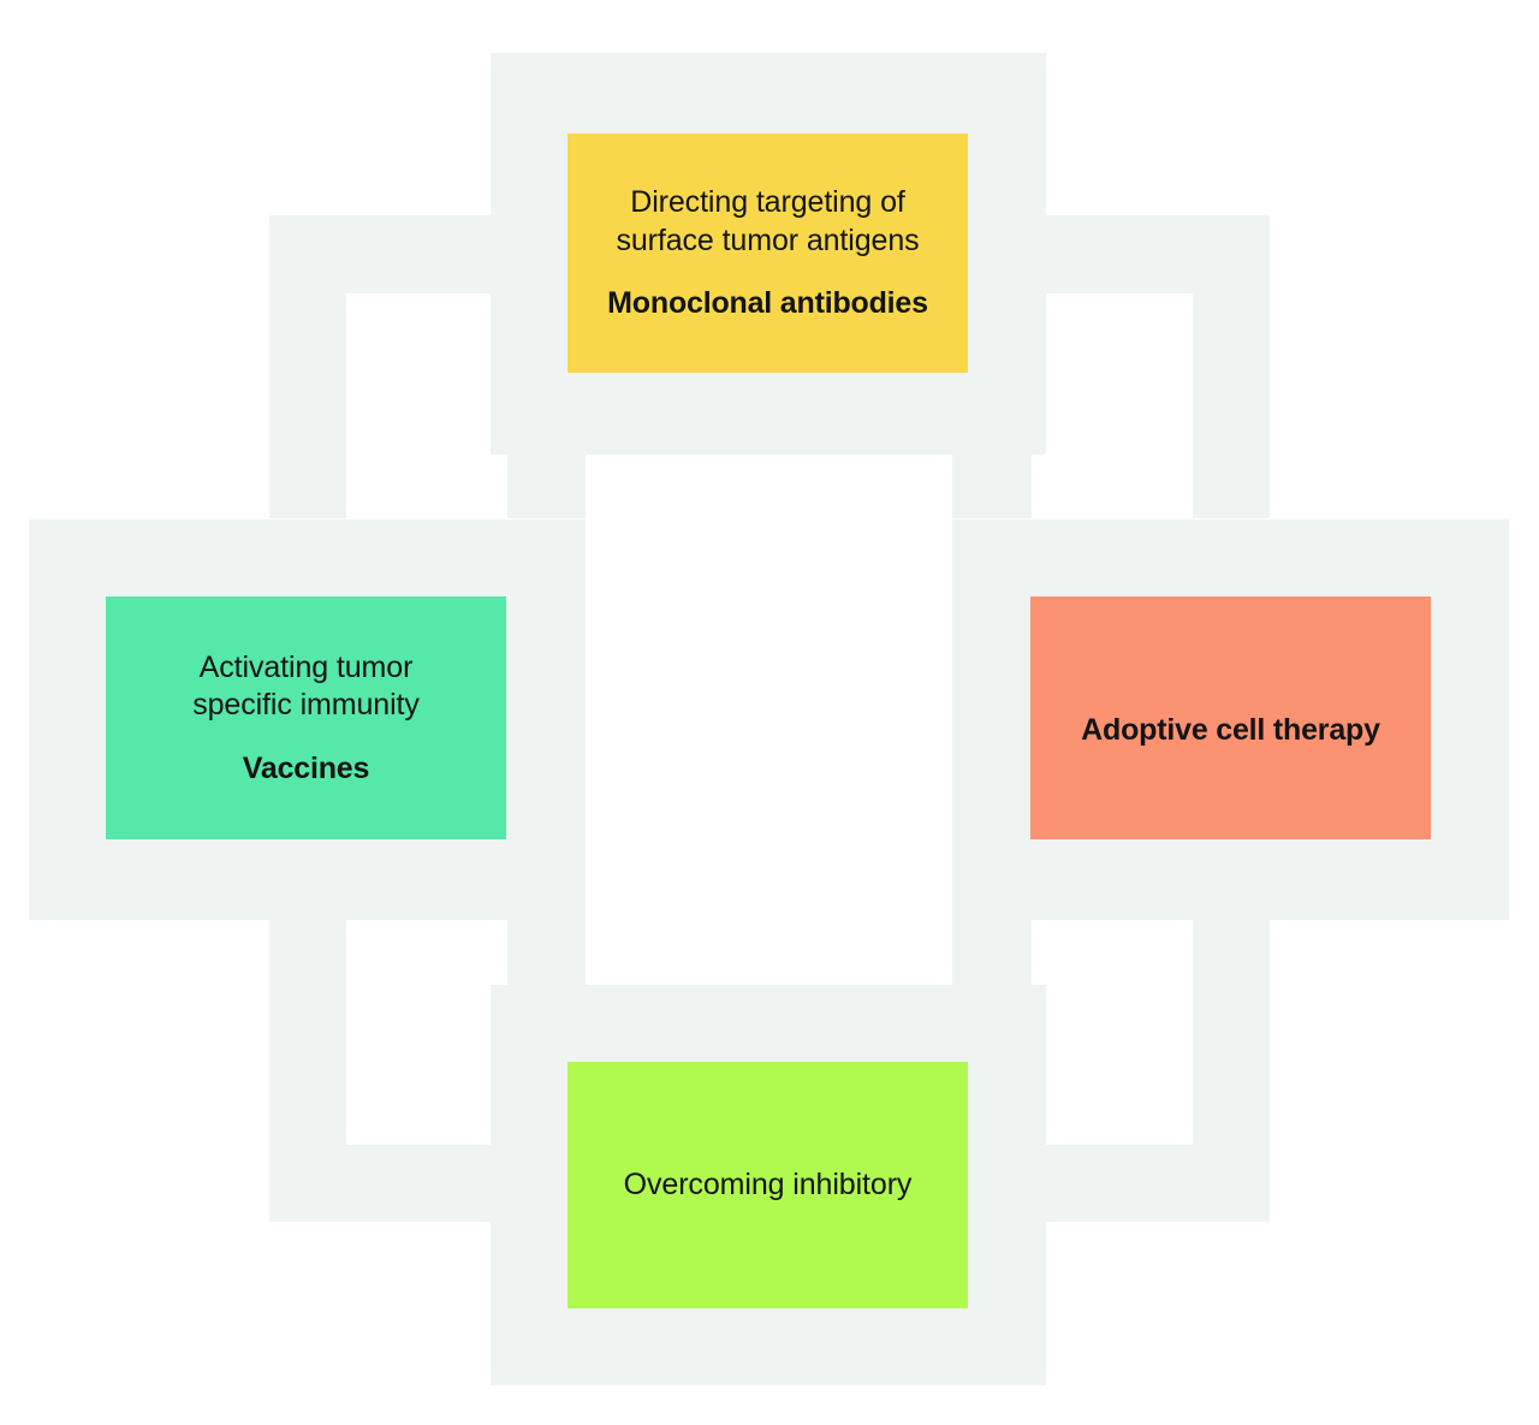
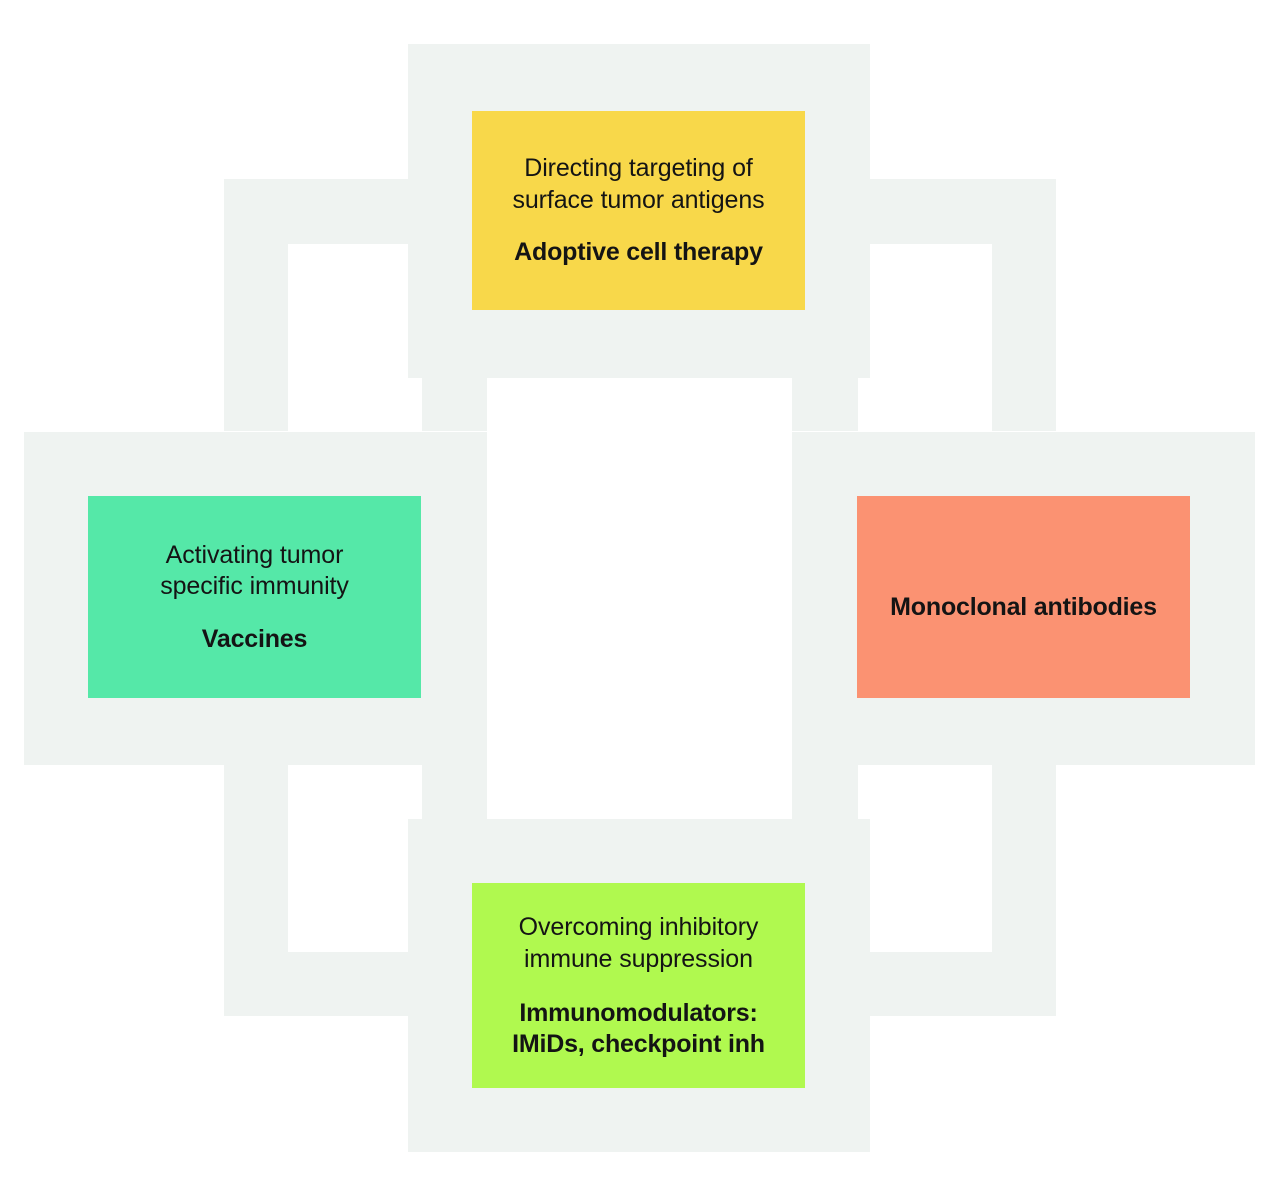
  Directing targeting of
  surface tumor antigens
- Monoclonal antibodies
+ Adoptive cell therapy
  Activating tumor
  specific immunity
  Vaccines
- Adoptive cell therapy
+ Monoclonal antibodies
  Overcoming inhibitory
+ immune suppression
+ Immunomodulators:
+ IMiDs, checkpoint inh
